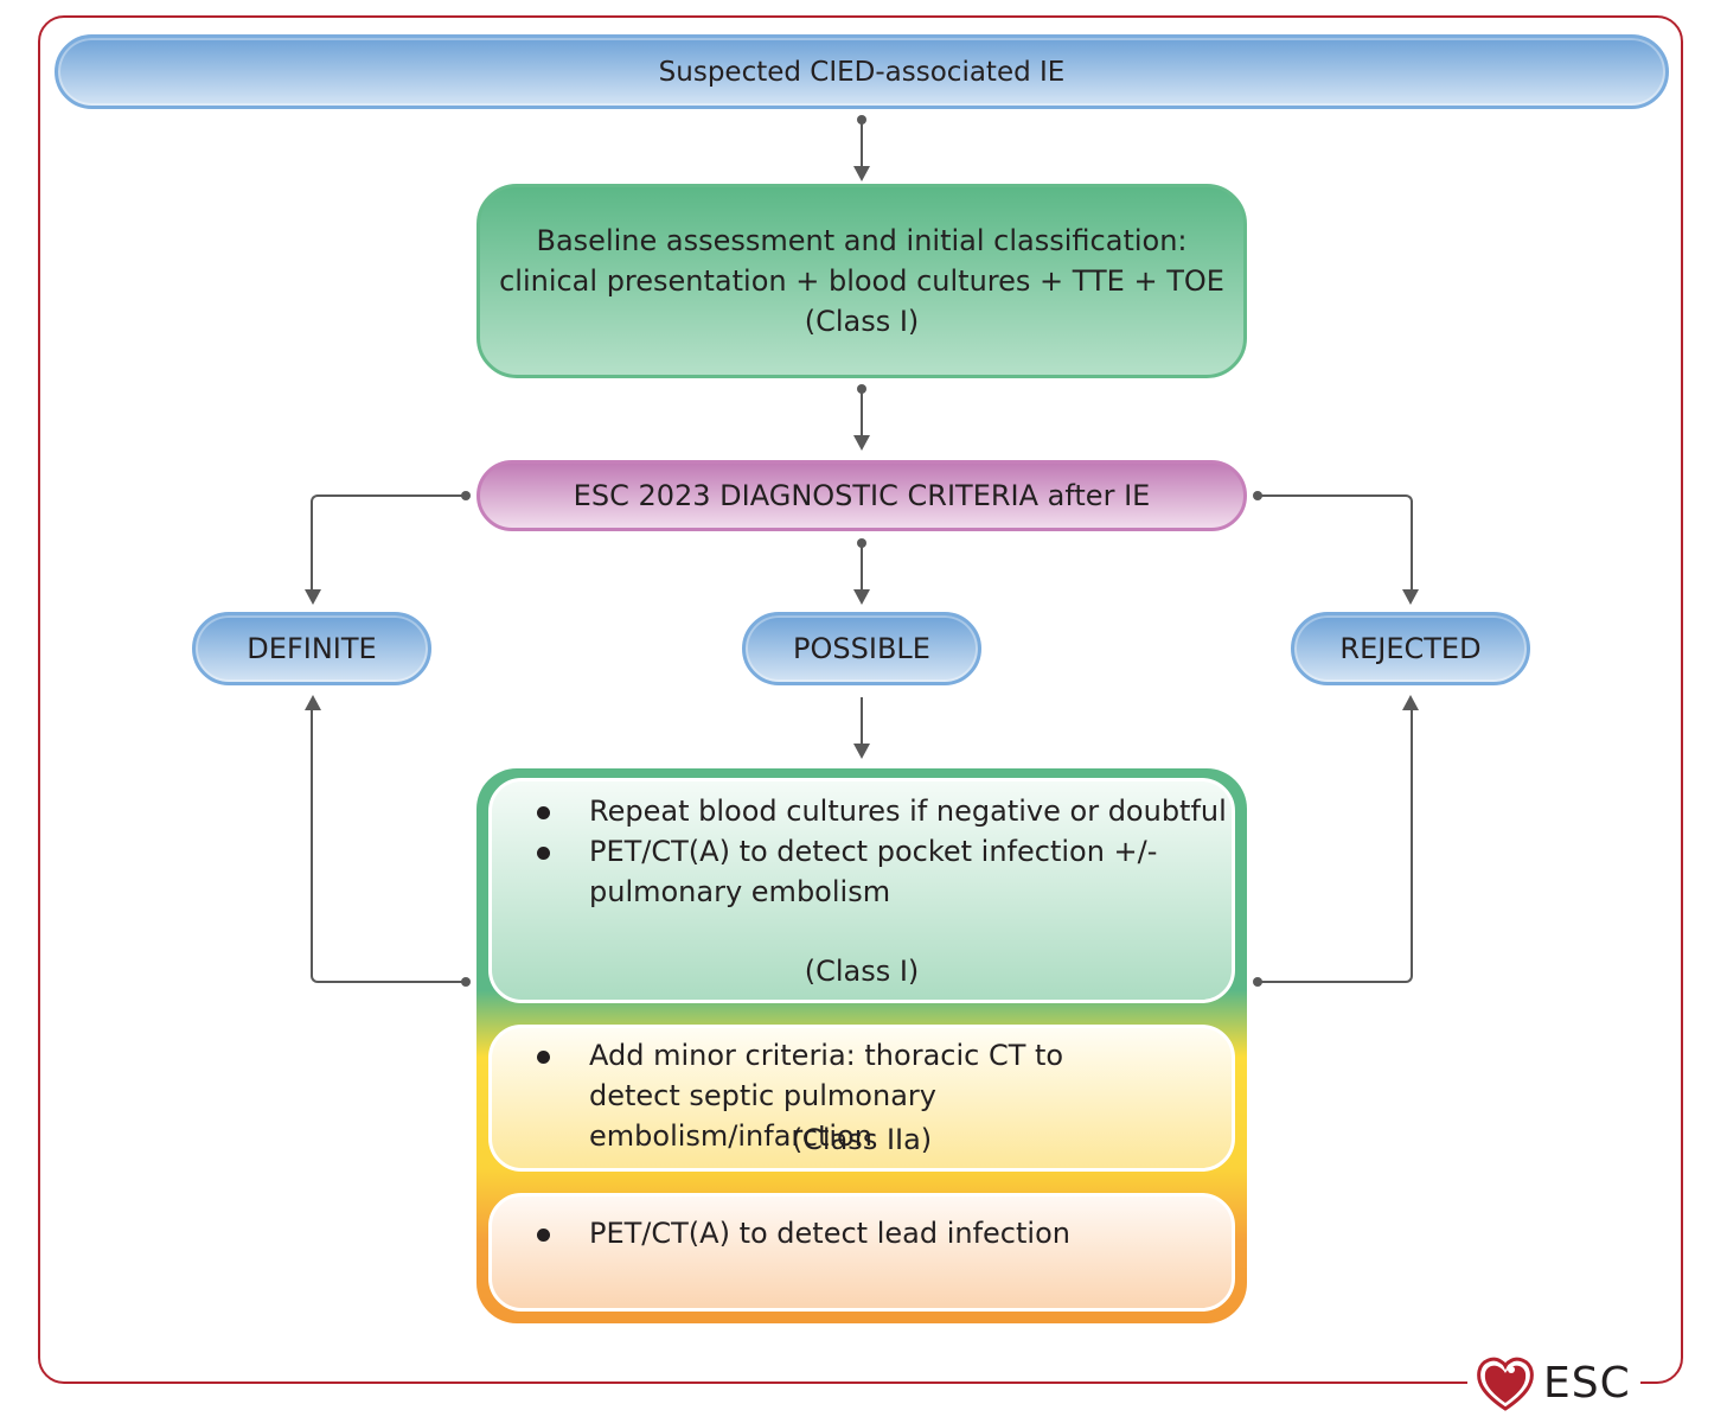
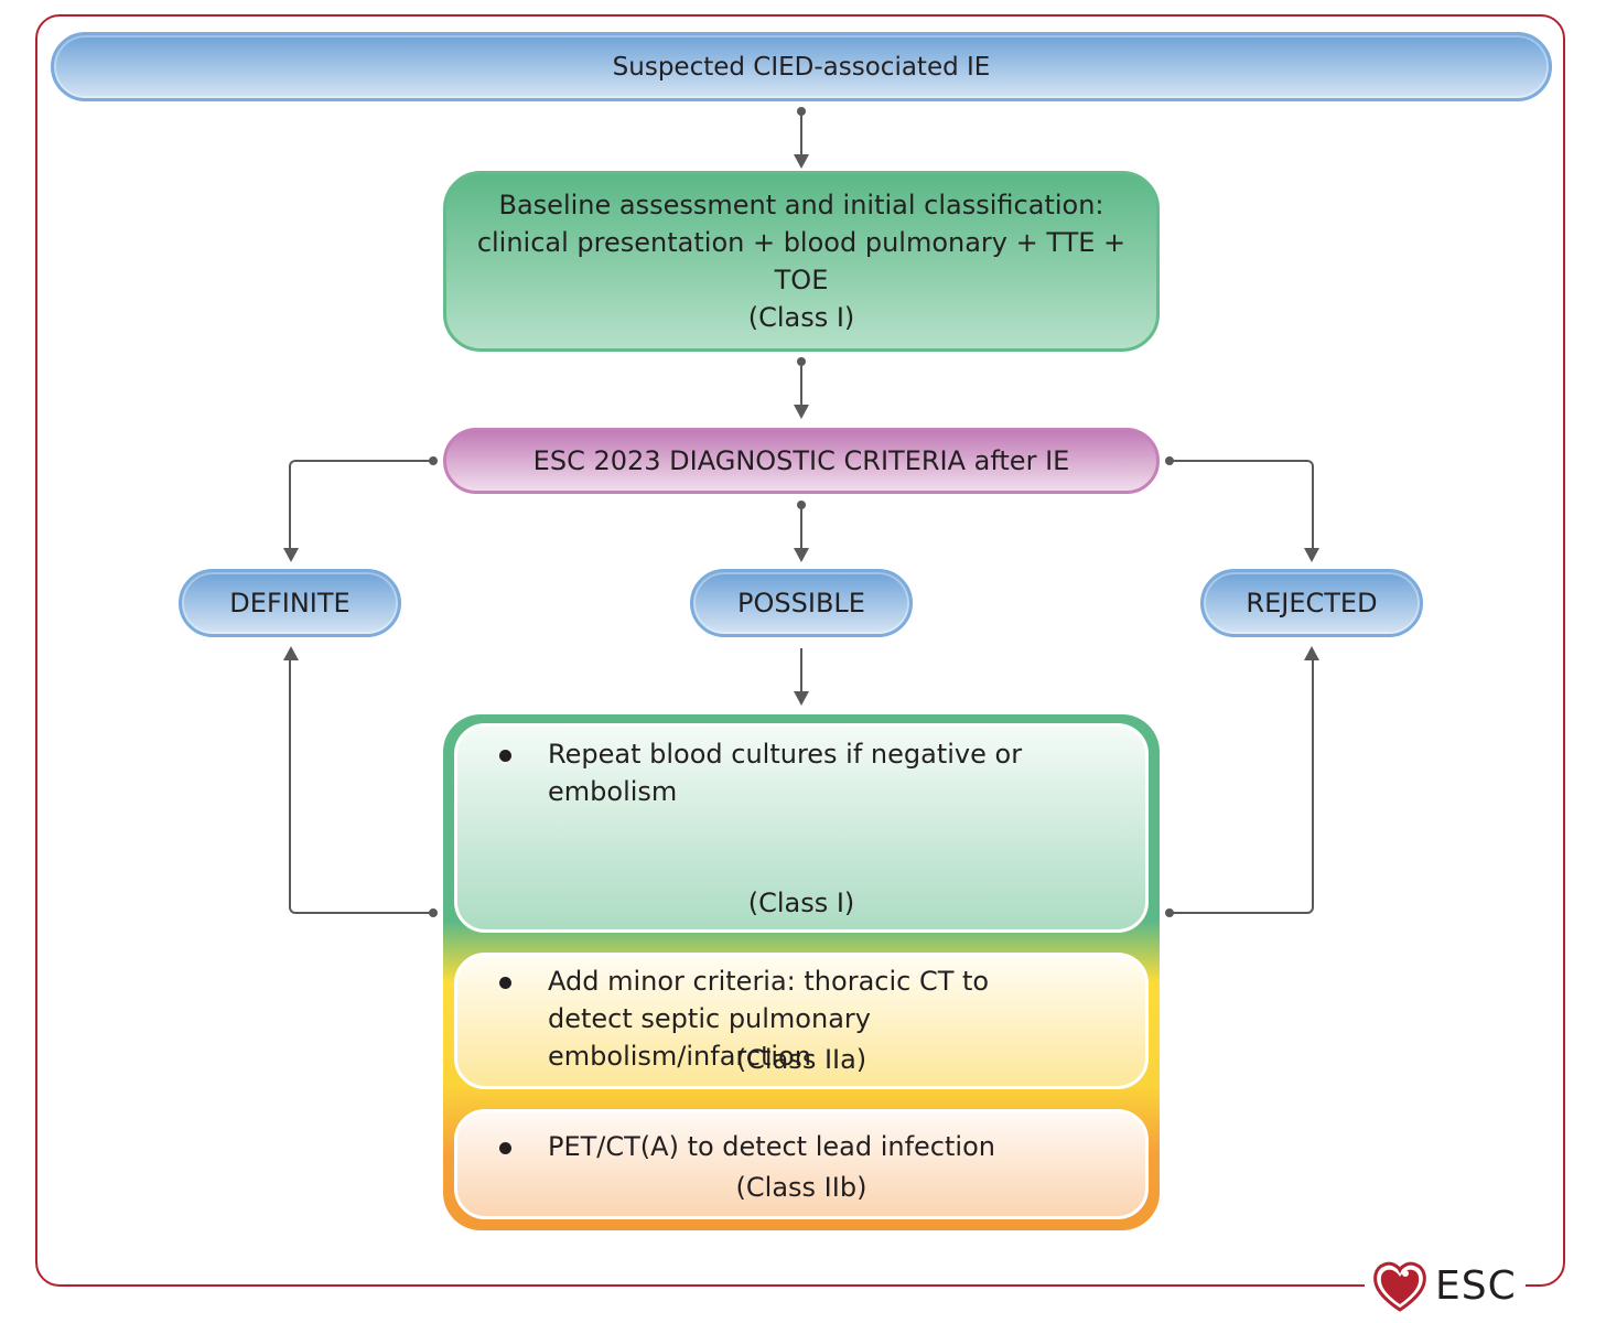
  Suspected CIED-associated IE
  Baseline assessment and initial classification:
- clinical presentation + blood cultures + TTE + TOE
+ clinical presentation + blood pulmonary + TTE + TOE
  (Class I)
  ESC 2023 DIAGNOSTIC CRITERIA after IE
  DEFINITE
  POSSIBLE
  REJECTED
- Repeat blood cultures if negative or doubtful
+ Repeat blood cultures if negative or embolism
- PET/CT(A) to detect pocket infection +/- pulmonary embolism
  (Class I)
  Add minor criteria: thoracic CT to detect septic pulmonary embolism/infarction
  (Class IIa)
  PET/CT(A) to detect lead infection
+ (Class IIb)
  ESC
